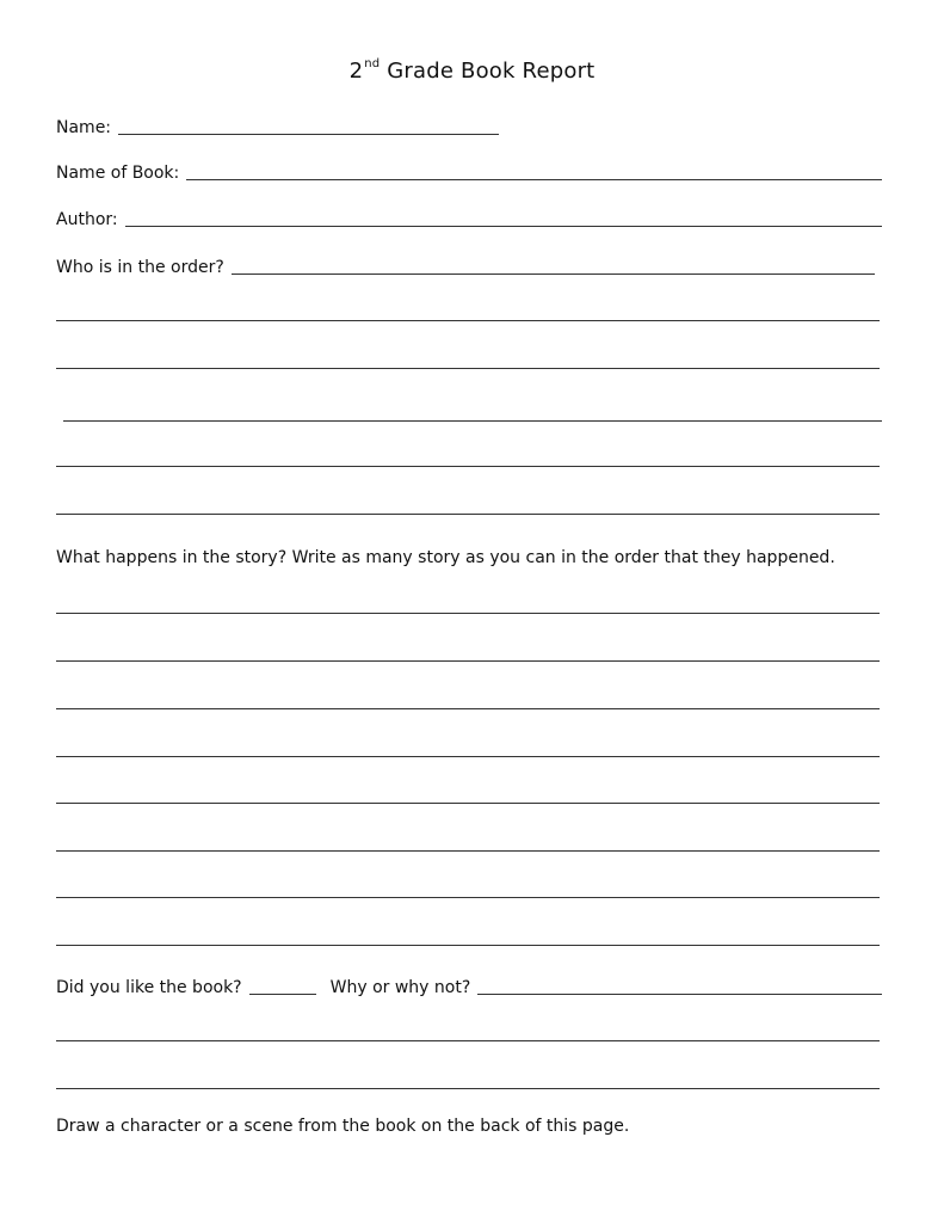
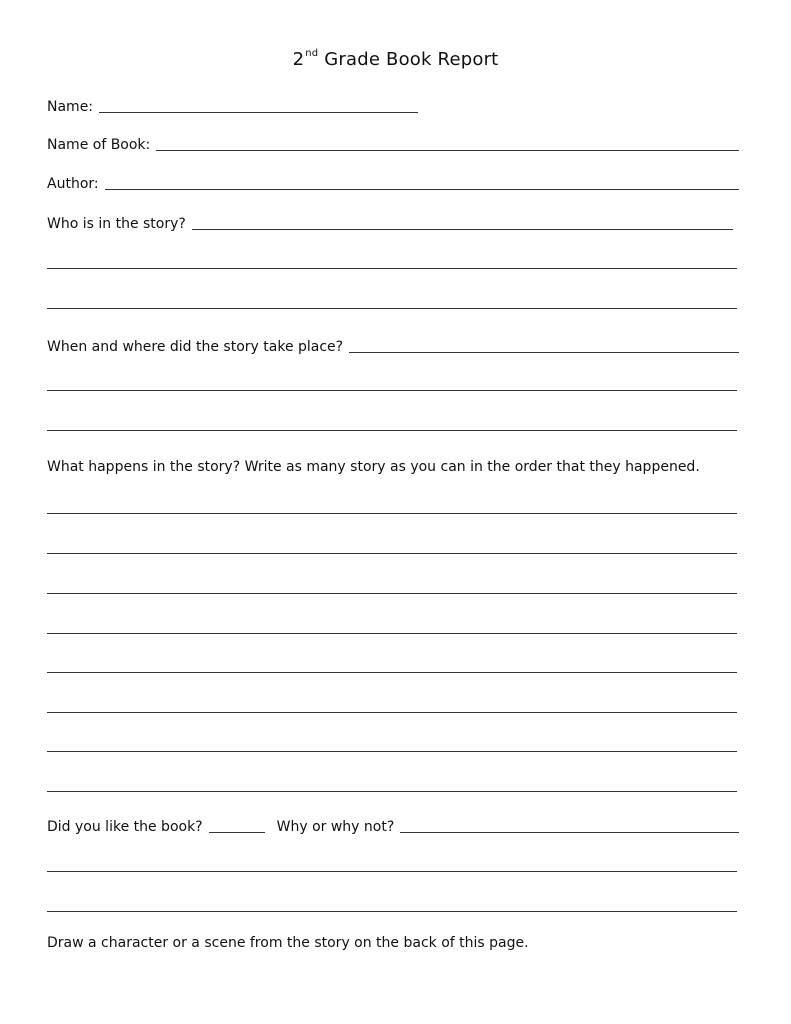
  2nd Grade Book Report
  Name:
  Name of Book:
  Author:
- Who is in the order?
+ Who is in the story?
+ When and where did the story take place?
  What happens in the story? Write as many story as you can in the order that they happened.
  Did you like the book?
  Why or why not?
- Draw a character or a scene from the book on the back of this page.
+ Draw a character or a scene from the story on the back of this page.
